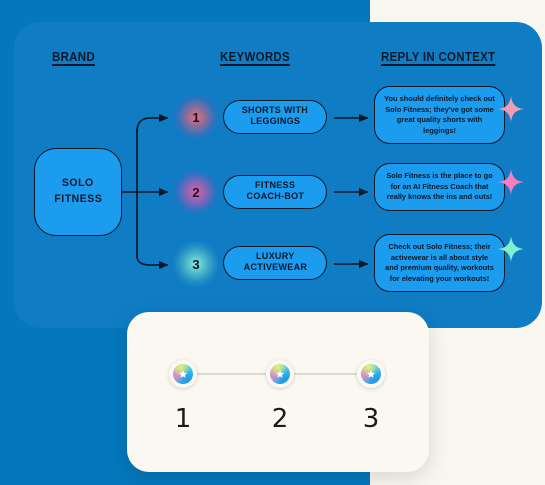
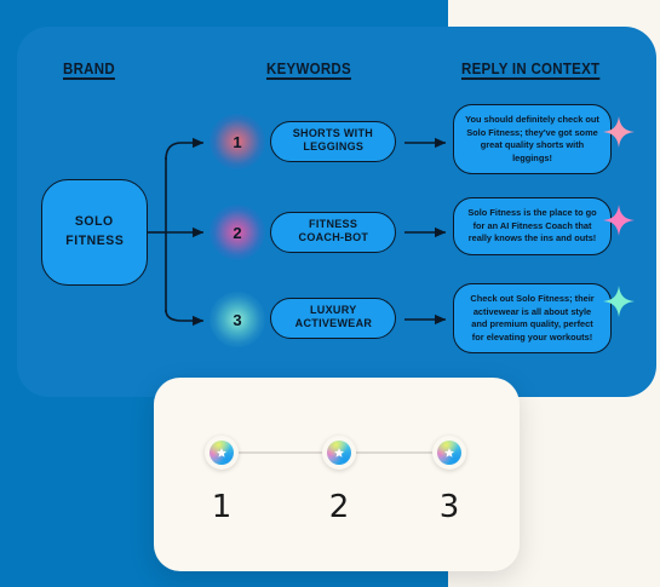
  BRAND
  KEYWORDS
  REPLY IN CONTEXT
  SOLO
  FITNESS
  1
  2
  3
  SHORTS WITH
  LEGGINGS
  FITNESS
  COACH-BOT
  LUXURY
  ACTIVEWEAR
  You should definitely check out Solo Fitness; they've got some great quality shorts with leggings!
  Solo Fitness is the place to go for an AI Fitness Coach that really knows the ins and outs!
- Check out Solo Fitness; their activewear is all about style and premium quality, workouts for elevating your workouts!
+ Check out Solo Fitness; their activewear is all about style and premium quality, perfect for elevating your workouts!
  1
  2
  3
